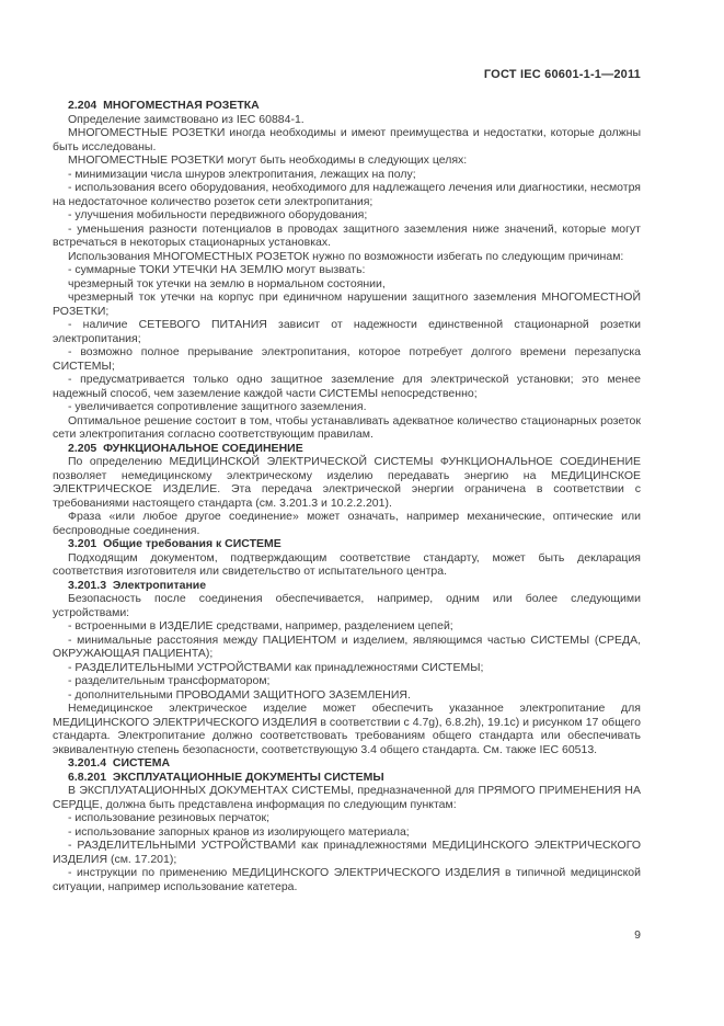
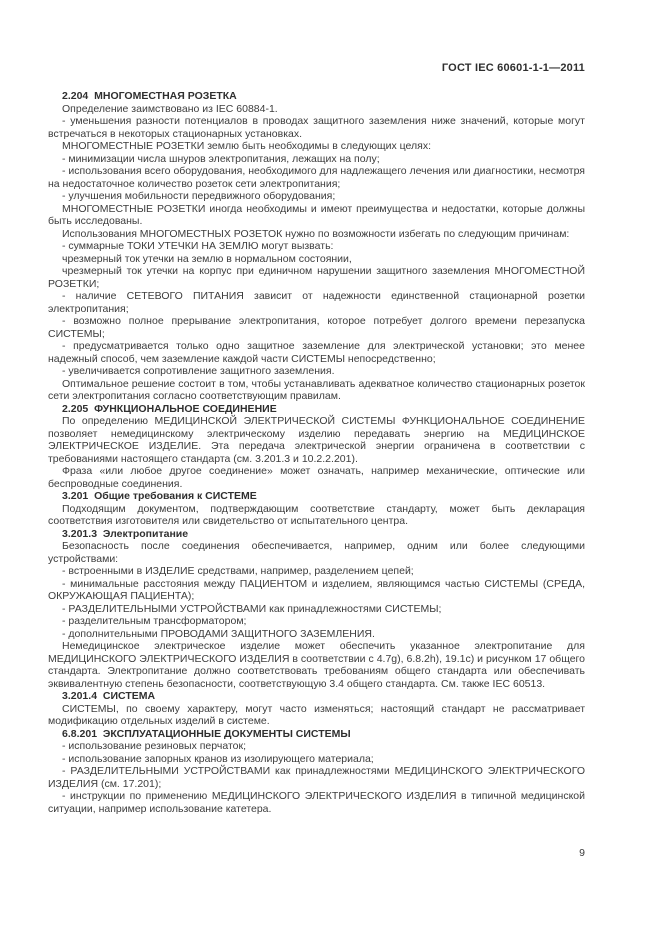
  ГОСТ IEC 60601-1-1—2011
  2.204 МНОГОМЕСТНАЯ РОЗЕТКА
  Определение заимствовано из IEC 60884-1.
- МНОГОМЕСТНЫЕ РОЗЕТКИ иногда необходимы и имеют преимущества и недостатки, которые должны быть исследованы.
+ - уменьшения разности потенциалов в проводах защитного заземления ниже значений, которые могут встречаться в некоторых стационарных установках.
- МНОГОМЕСТНЫЕ РОЗЕТКИ могут быть необходимы в следующих целях:
+ МНОГОМЕСТНЫЕ РОЗЕТКИ землю быть необходимы в следующих целях:
  - минимизации числа шнуров электропитания, лежащих на полу;
  - использования всего оборудования, необходимого для надлежащего лечения или диагностики, несмотря на недостаточное количество розеток сети электропитания;
  - улучшения мобильности передвижного оборудования;
- - уменьшения разности потенциалов в проводах защитного заземления ниже значений, которые могут встречаться в некоторых стационарных установках.
+ МНОГОМЕСТНЫЕ РОЗЕТКИ иногда необходимы и имеют преимущества и недостатки, которые должны быть исследованы.
  Использования МНОГОМЕСТНЫХ РОЗЕТОК нужно по возможности избегать по следующим причинам:
  - суммарные ТОКИ УТЕЧКИ НА ЗЕМЛЮ могут вызвать:
  чрезмерный ток утечки на землю в нормальном состоянии,
  чрезмерный ток утечки на корпус при единичном нарушении защитного заземления МНОГОМЕСТНОЙ РОЗЕТКИ;
  - наличие СЕТЕВОГО ПИТАНИЯ зависит от надежности единственной стационарной розетки электропитания;
  - возможно полное прерывание электропитания, которое потребует долгого времени перезапуска СИСТЕМЫ;
  - предусматривается только одно защитное заземление для электрической установки; это менее надежный способ, чем заземление каждой части СИСТЕМЫ непосредственно;
  - увеличивается сопротивление защитного заземления.
  Оптимальное решение состоит в том, чтобы устанавливать адекватное количество стационарных розеток сети электропитания согласно соответствующим правилам.
  2.205 ФУНКЦИОНАЛЬНОЕ СОЕДИНЕНИЕ
  По определению МЕДИЦИНСКОЙ ЭЛЕКТРИЧЕСКОЙ СИСТЕМЫ ФУНКЦИОНАЛЬНОЕ СОЕДИНЕНИЕ позволяет немедицинскому электрическому изделию передавать энергию на МЕДИЦИНСКОЕ ЭЛЕКТРИЧЕСКОЕ ИЗДЕЛИЕ. Эта передача электрической энергии ограничена в соответствии с требованиями настоящего стандарта (см. 3.201.3 и 10.2.2.201).
  Фраза «или любое другое соединение» может означать, например механические, оптические или беспроводные соединения.
  3.201 Общие требования к СИСТЕМЕ
  Подходящим документом, подтверждающим соответствие стандарту, может быть декларация соответствия изготовителя или свидетельство от испытательного центра.
  3.201.3 Электропитание
  Безопасность после соединения обеспечивается, например, одним или более следующими устройствами:
  - встроенными в ИЗДЕЛИЕ средствами, например, разделением цепей;
  - минимальные расстояния между ПАЦИЕНТОМ и изделием, являющимся частью СИСТЕМЫ (СРЕДА, ОКРУЖАЮЩАЯ ПАЦИЕНТА);
  - РАЗДЕЛИТЕЛЬНЫМИ УСТРОЙСТВАМИ как принадлежностями СИСТЕМЫ;
  - разделительным трансформатором;
  - дополнительными ПРОВОДАМИ ЗАЩИТНОГО ЗАЗЕМЛЕНИЯ.
  Немедицинское электрическое изделие может обеспечить указанное электропитание для МЕДИЦИНСКОГО ЭЛЕКТРИЧЕСКОГО ИЗДЕЛИЯ в соответствии с 4.7g), 6.8.2h), 19.1c) и рисунком 17 общего стандарта. Электропитание должно соответствовать требованиям общего стандарта или обеспечивать эквивалентную степень безопасности, соответствующую 3.4 общего стандарта. См. также IEC 60513.
  3.201.4 СИСТЕМА
+ СИСТЕМЫ, по своему характеру, могут часто изменяться; настоящий стандарт не рассматривает модификацию отдельных изделий в системе.
  6.8.201 ЭКСПЛУАТАЦИОННЫЕ ДОКУМЕНТЫ СИСТЕМЫ
- В ЭКСПЛУАТАЦИОННЫХ ДОКУМЕНТАХ СИСТЕМЫ, предназначенной для ПРЯМОГО ПРИМЕНЕНИЯ НА СЕРДЦЕ, должна быть представлена информация по следующим пунктам:
  - использование резиновых перчаток;
  - использование запорных кранов из изолирующего материала;
  - РАЗДЕЛИТЕЛЬНЫМИ УСТРОЙСТВАМИ как принадлежностями МЕДИЦИНСКОГО ЭЛЕКТРИЧЕСКОГО ИЗДЕЛИЯ (см. 17.201);
  - инструкции по применению МЕДИЦИНСКОГО ЭЛЕКТРИЧЕСКОГО ИЗДЕЛИЯ в типичной медицинской ситуации, например использование катетера.
  9
